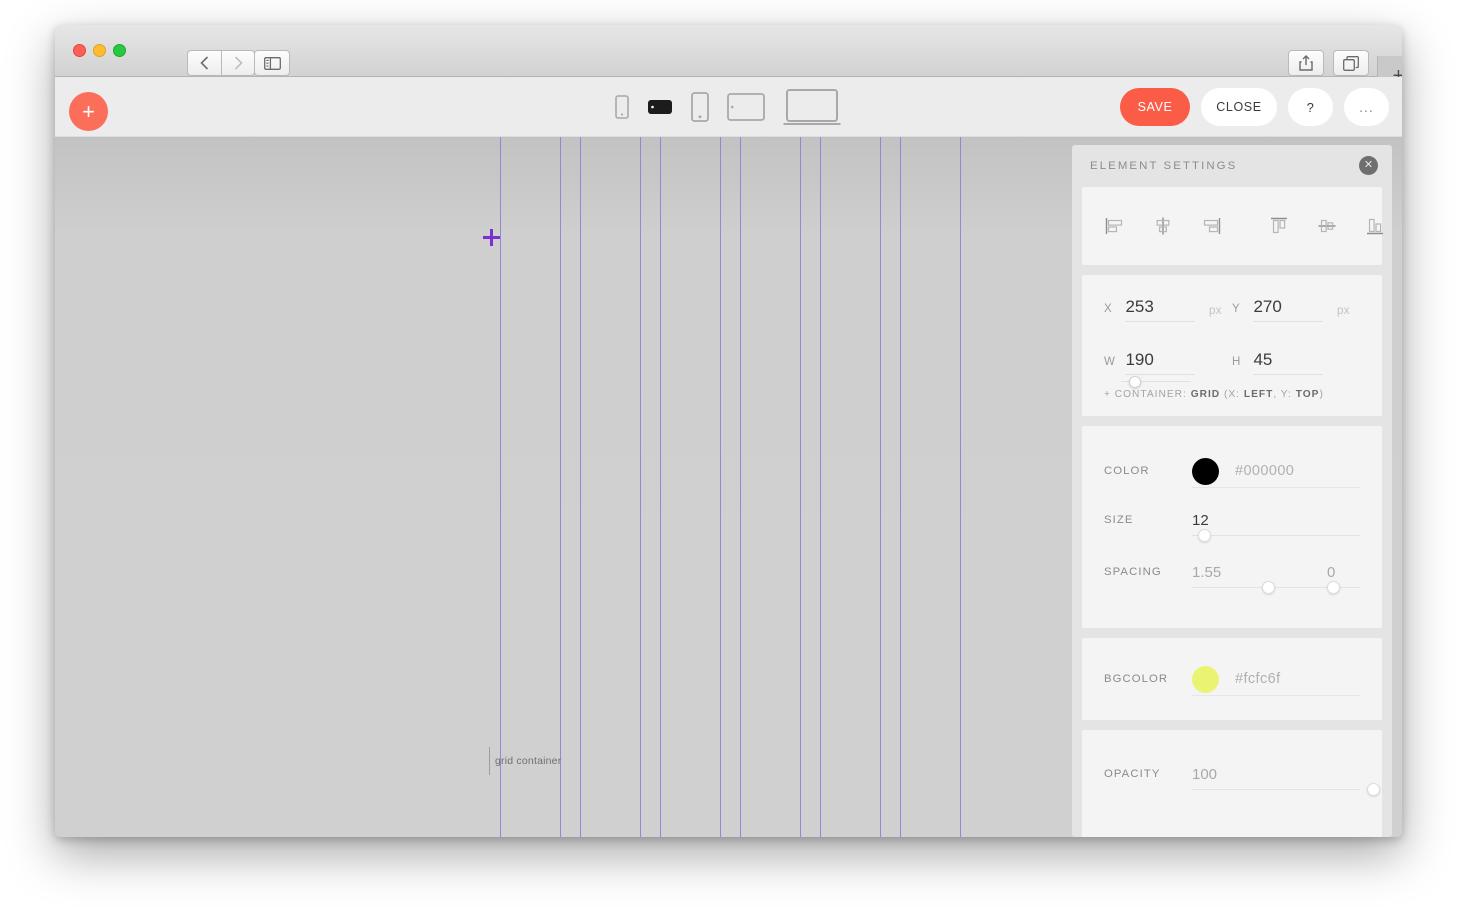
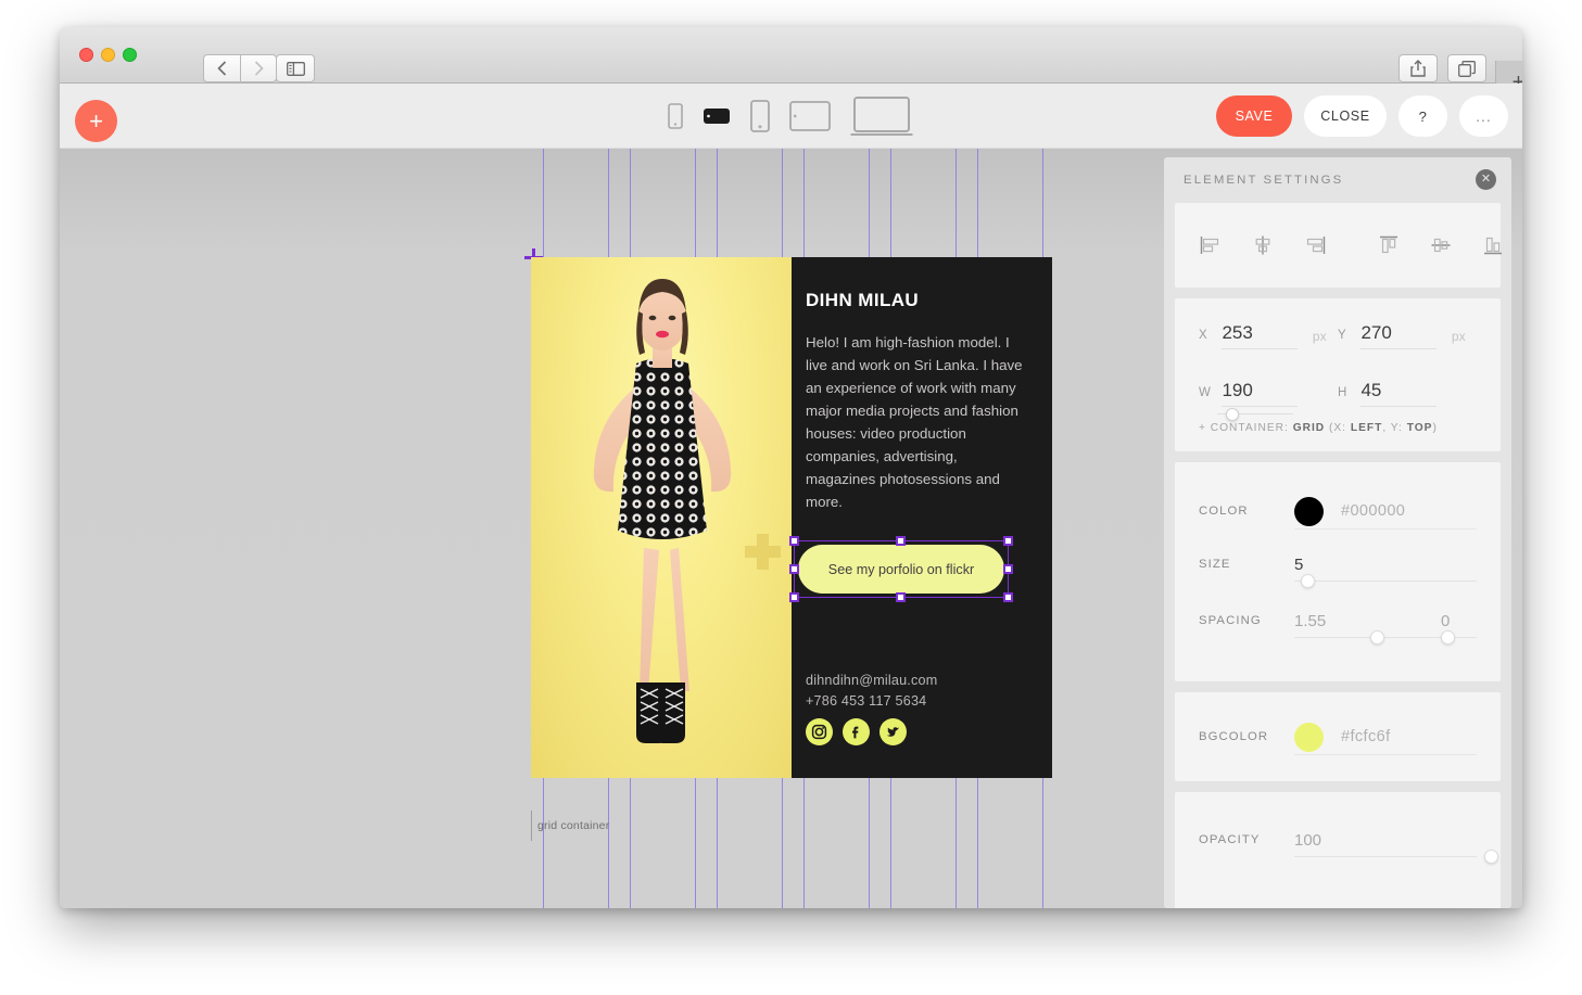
  +
  +
  SAVE
  CLOSE
  ?
  ...
+ DIHN MILAU
+ Helo! I am high-fashion model. I live and work on Sri Lanka. I have an experience of work with many major media projects and fashion houses: video production companies, advertising, magazines photosessions and more.
+ See my porfolio on flickr
+ dihndihn@milau.com
+ +786 453 117 5634
  grid container
  ELEMENT SETTINGS
  ✕
  X 253 px
  Y 270 px
  W 190
  H 45
  + CONTAINER: GRID (X: LEFT, Y: TOP)
  COLOR
  #000000
  SIZE
- 12
+ 5
  SPACING
  1.55
  0
  BGCOLOR
  #fcfc6f
  OPACITY
  100
